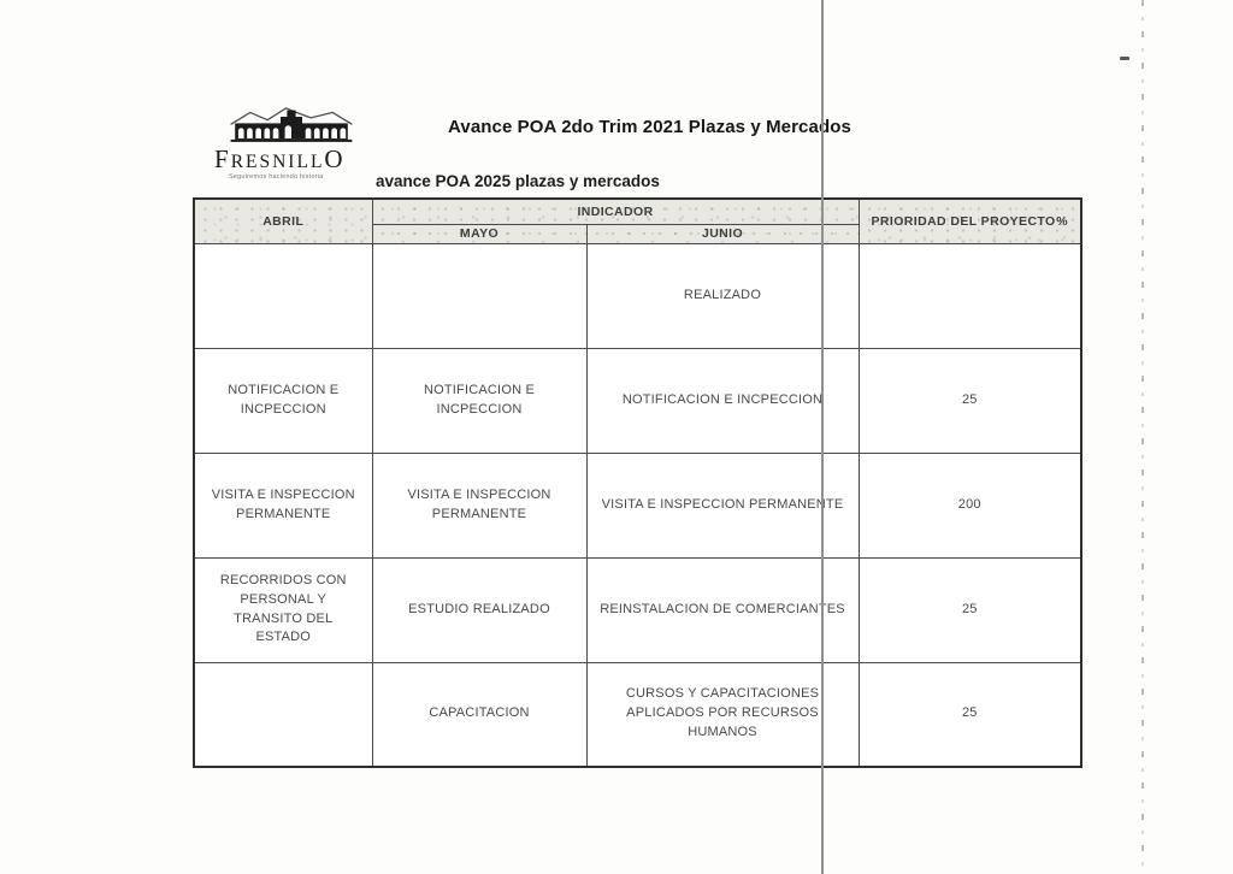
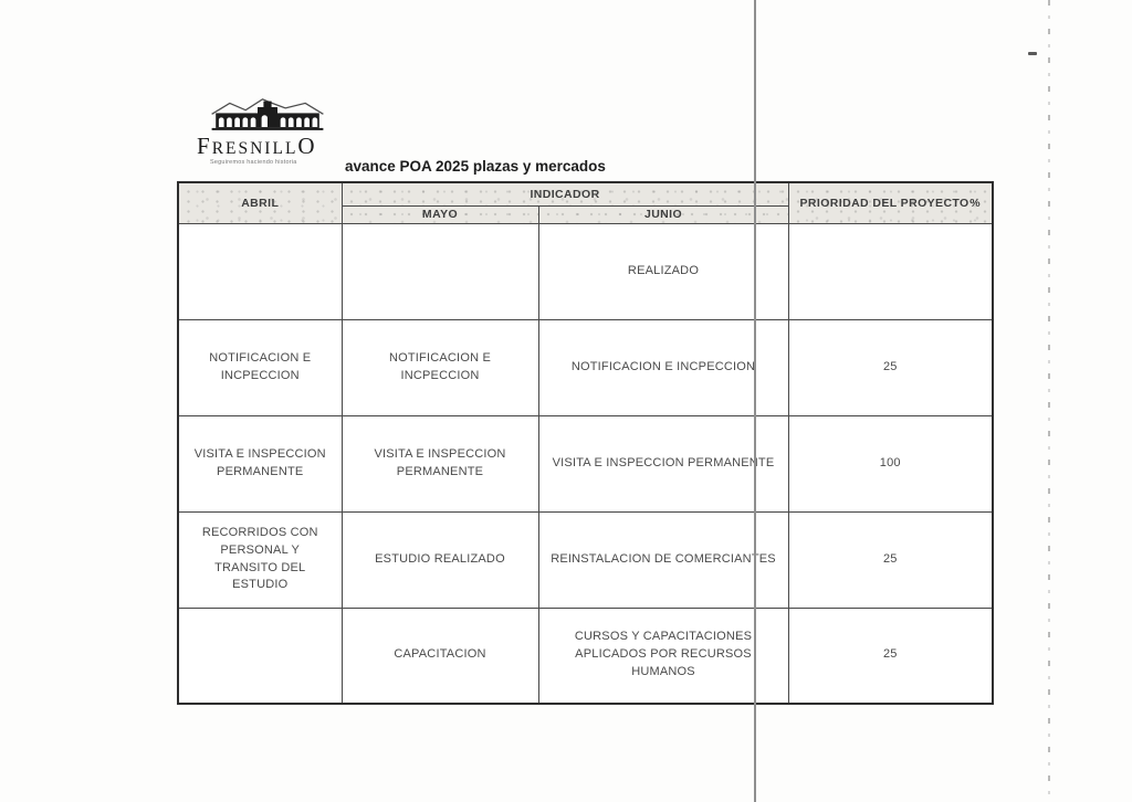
  FRESNILLO
- Avance POA 2do Trim 2021 Plazas y Mercados
  avance POA 2025 plazas y mercados
  ABRIL	INDICADOR	PRIORIDAD DEL PROYECTO %
  MAYO	JUNIO
  		REALIZADO
  NOTIFICACION E INCPECCION	NOTIFICACION E INCPECCION	NOTIFICACION E INCPECCION	25
- VISITA E INSPECCION PERMANENTE	VISITA E INSPECCION PERMANENTE	VISITA E INSPECCION PERMANETE	200
+ VISITA E INSPECCION PERMANENTE	VISITA E INSPECCION PERMANENTE	VISITA E INSPECCION PERMANETE	100
- RECORRIDOS CON PERSONAL Y TRANSITO DEL ESTADO	ESTUDIO REALIZADO	REINSTALACION DE COMERCIANES	25
+ RECORRIDOS CON PERSONAL Y TRANSITO DEL ESTUDIO	ESTUDIO REALIZADO	REINSTALACION DE COMERCIANES	25
  	CAPACITACION	CURSOS Y CAPACITACIONES APLICADOS POR RECURSOS HUMANOS	25
